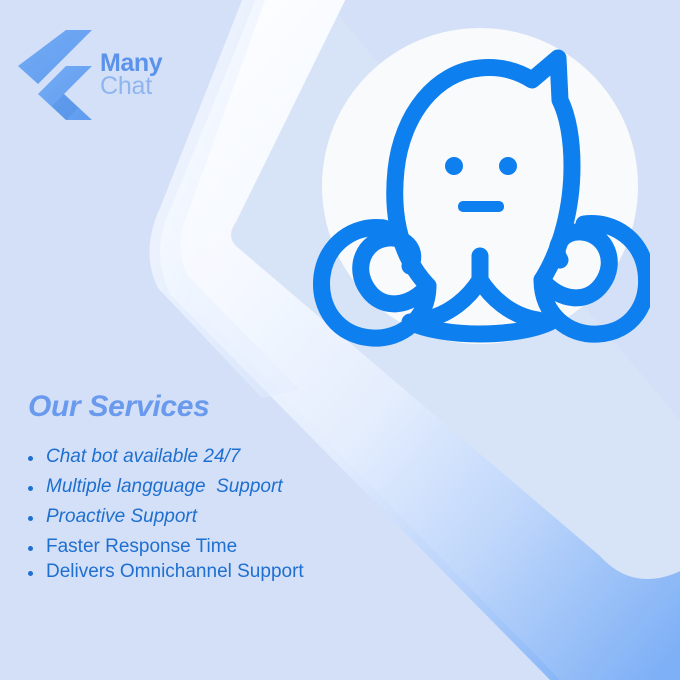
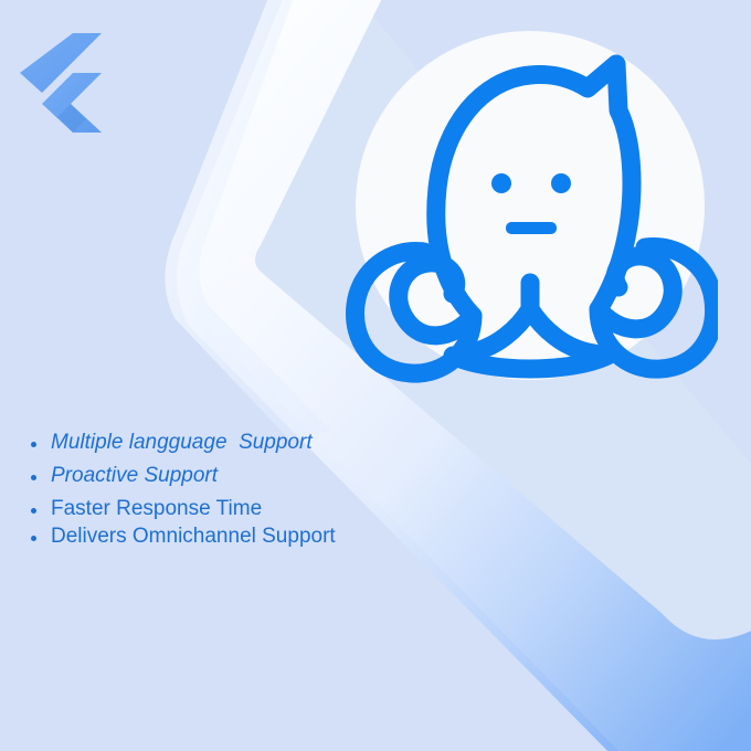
- Many
- Chat
- Our Services
- Chat bot available 24/7
  Multiple langguage Support
  Proactive Support
  Faster Response Time
  Delivers Omnichannel Support
